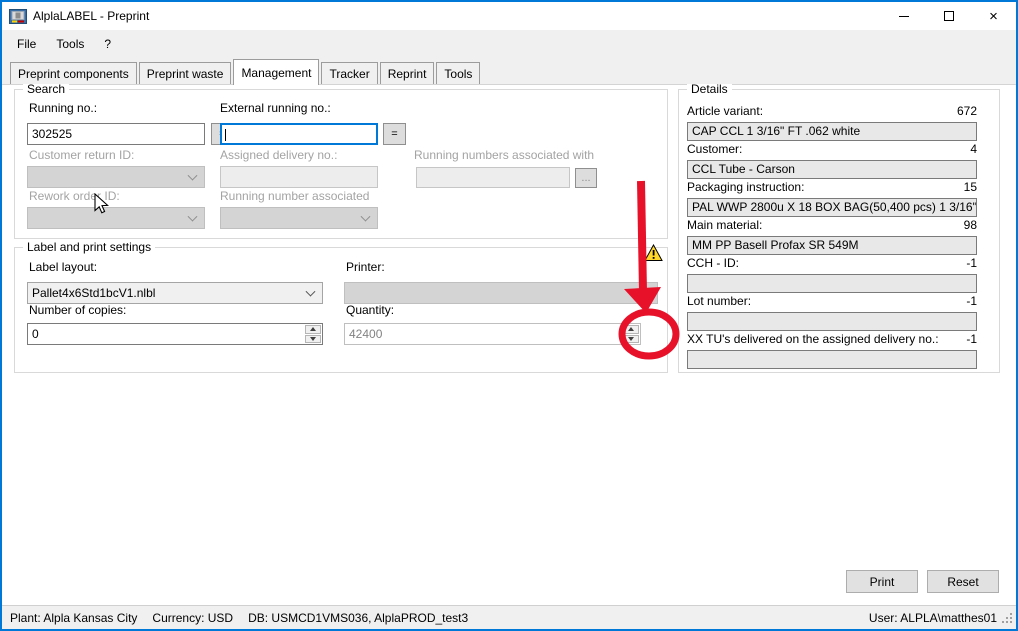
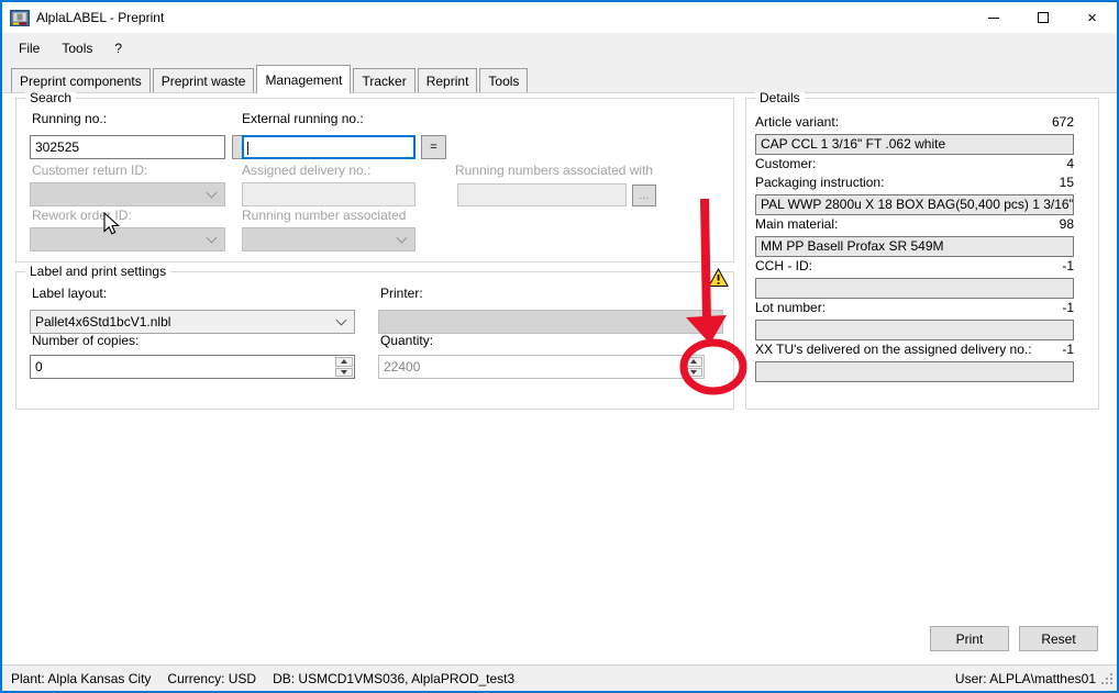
  AlplaLABEL - Preprint
  ×
  File
  Tools
  ?
  Preprint components
  Preprint waste
  Management
  Tracker
  Reprint
  Tools
  Search
  Running no.:
  302525
  External running no.:
  =
  Customer return ID:
  Assigned delivery no.:
  Running numbers associated with
  ...
  Rework order ID:
  Running number associated
  Label and print settings
  Label layout:
  Pallet4x6Std1bcV1.nlbl
  Printer:
  Number of copies:
  0
  Quantity:
- 42400
+ 22400
  Details
  Article variant:
  672
  CAP CCL 1 3/16" FT .062 white
  Customer:
  4
- CCL Tube - Carson
  Packaging instruction:
  15
  PAL WWP 2800u X 18 BOX BAG(50,400 pcs) 1 3/16"
  Main material:
  98
  MM PP Basell Profax SR 549M
  CCH - ID:
  -1
  Lot number:
  -1
  XX TU's delivered on the assigned delivery no.:
  -1
  Print
  Reset
  Plant: Alpla Kansas City
  Currency: USD
  DB: USMCD1VMS036, AlplaPROD_test3
  User: ALPLA\matthes01
